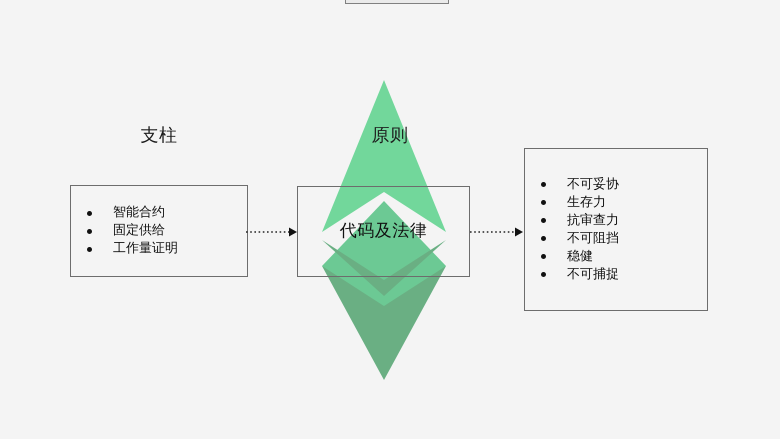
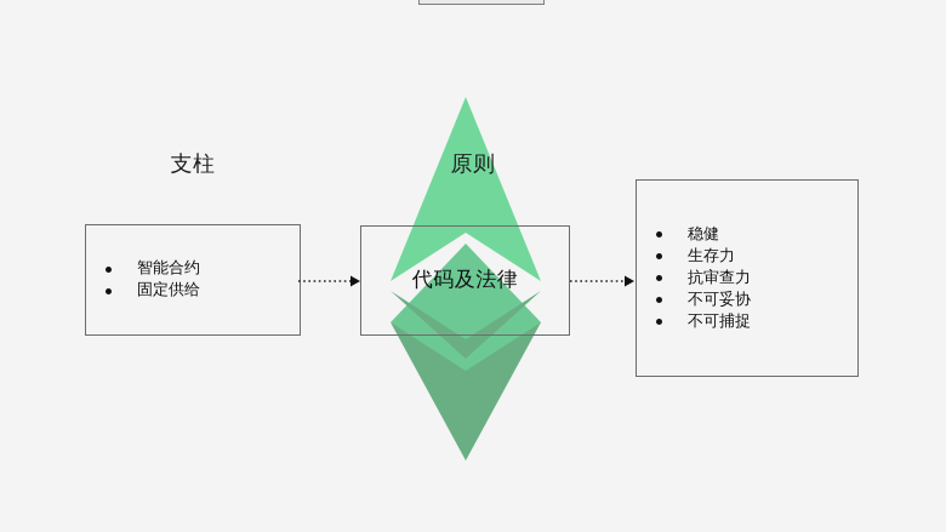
  支柱
  智能合约
  固定供给
- 工作量证明
  代码及法律
  原则
- 不可妥协
+ 稳健
  生存力
  抗审查力
- 不可阻挡
- 稳健
+ 不可妥协
  不可捕捉
